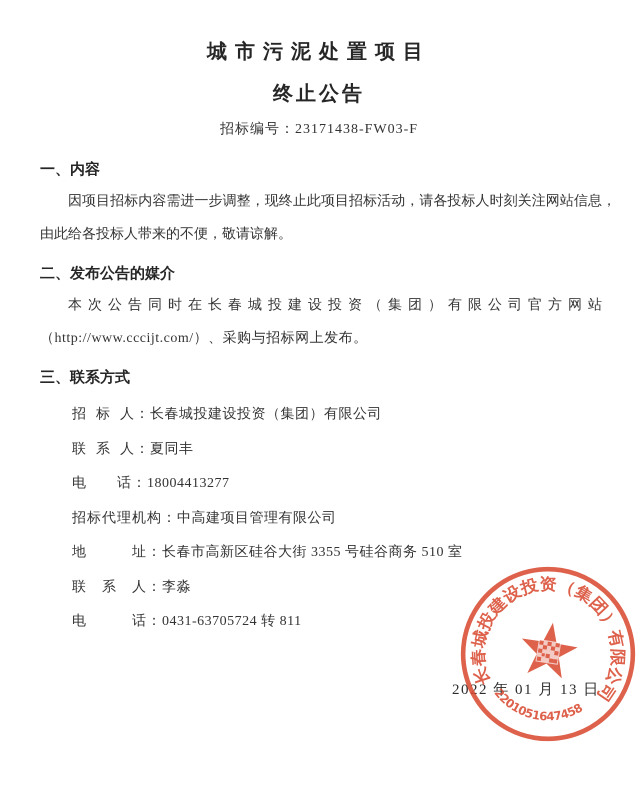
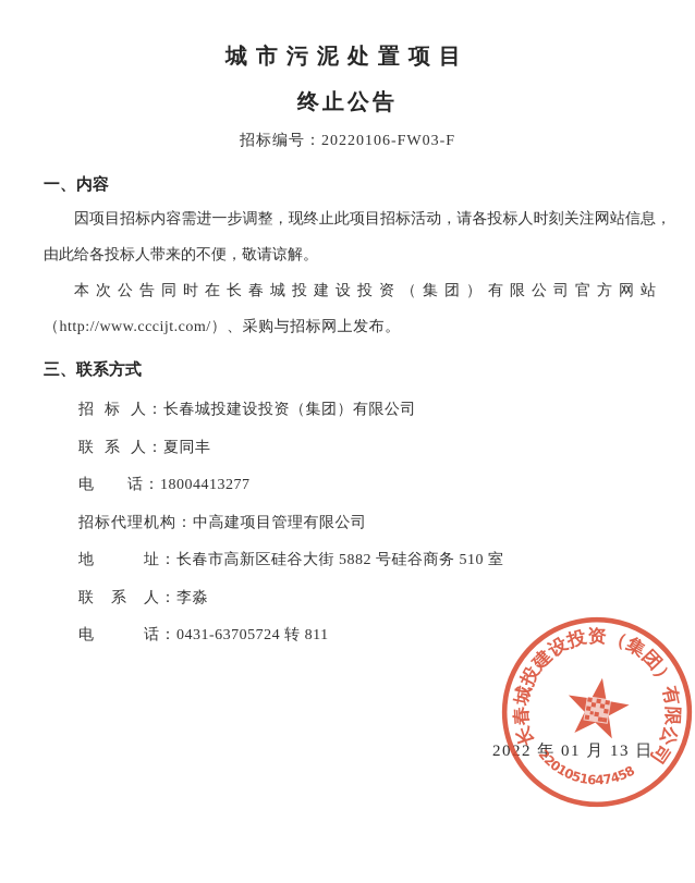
  城市污泥处置项目
  终止公告
- 招标编号：23171438-FW03-F
+ 招标编号：20220106-FW03-F
  一、内容
  因项目招标内容需进一步调整，现终止此项目招标活动，请各投标人时刻关注网站信息，由此给各投标人带来的不便，敬请谅解。
- 二、发布公告的媒介
  本次公告同时在长春城投建设投资（集团）有限公司官方网站
  （http://www.cccijt.com/）、采购与招标网上发布。
  三、联系方式
  招 标 人：
  长春城投建设投资（集团）有限公司
  联 系 人：
  夏同丰
  电 话：
  18004413277
  招标代理机构：
  中高建项目管理有限公司
  地 址：
- 长春市高新区硅谷大街 3355 号硅谷商务 510 室
+ 长春市高新区硅谷大街 5882 号硅谷商务 510 室
  联 系 人：
  李淼
  电 话：
  0431-63705724 转 811
  2022 年 01 月 13 日
